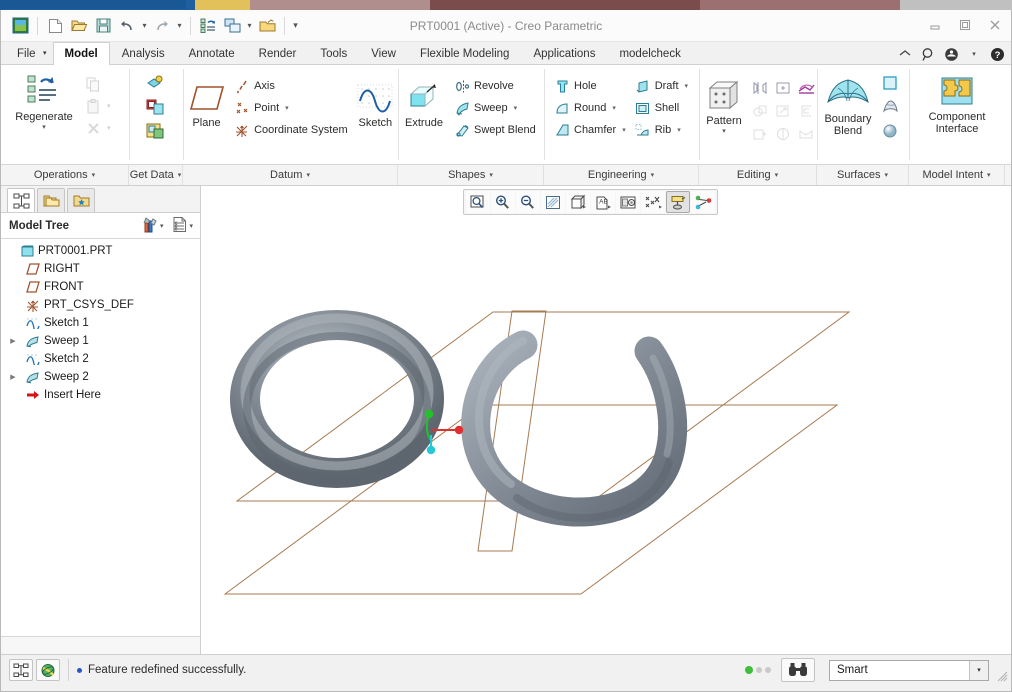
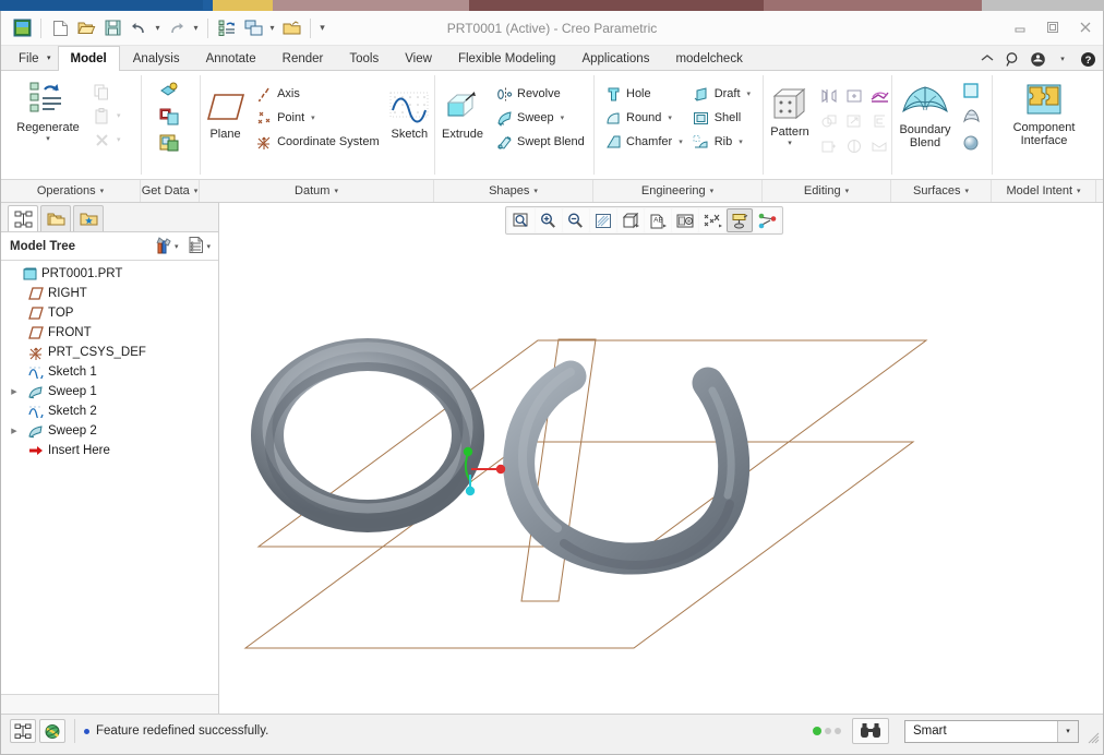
  ▾
  ▾
  ▾
  ▾
  PRT0001 (Active) - Creo Parametric
  File
  Model
  Analysis
  Annotate
  Render
  Tools
  View
  Flexible Modeling
  Applications
  modelcheck
  ?
  Regenerate
  Plane
  Axis
  Point
  Coordinate System
  Sketch
  Extrude
  Revolve
  Sweep
  Swept Blend
  Hole
  Round
  Chamfer
  Draft
  Shell
  Rib
  Pattern
  Boundary Blend
  Component Interface
  Operations
  Get Data
  Datum
  Shapes
  Engineering
  Editing
  Surfaces
  Model Intent
  Model Tree
  PRT0001.PRT
  RIGHT
+ TOP
  FRONT
  PRT_CSYS_DEF
  Sketch 1
  Sweep 1
  Sketch 2
  Sweep 2
  Insert Here
  Feature redefined successfully.
  Smart
